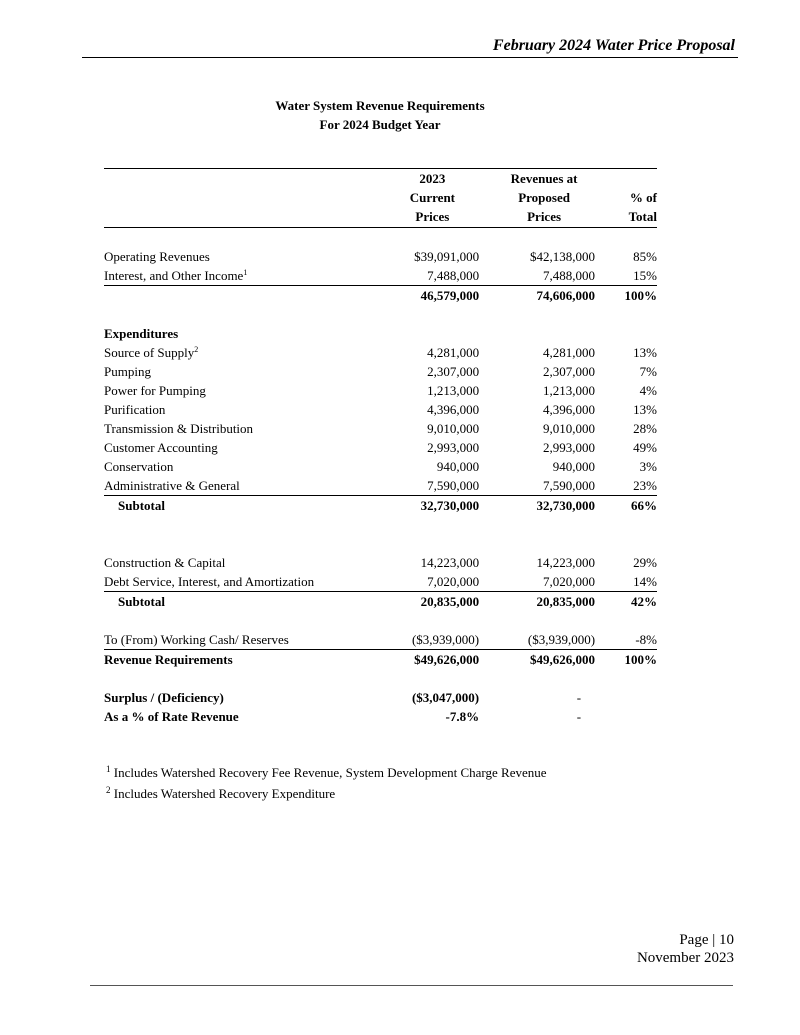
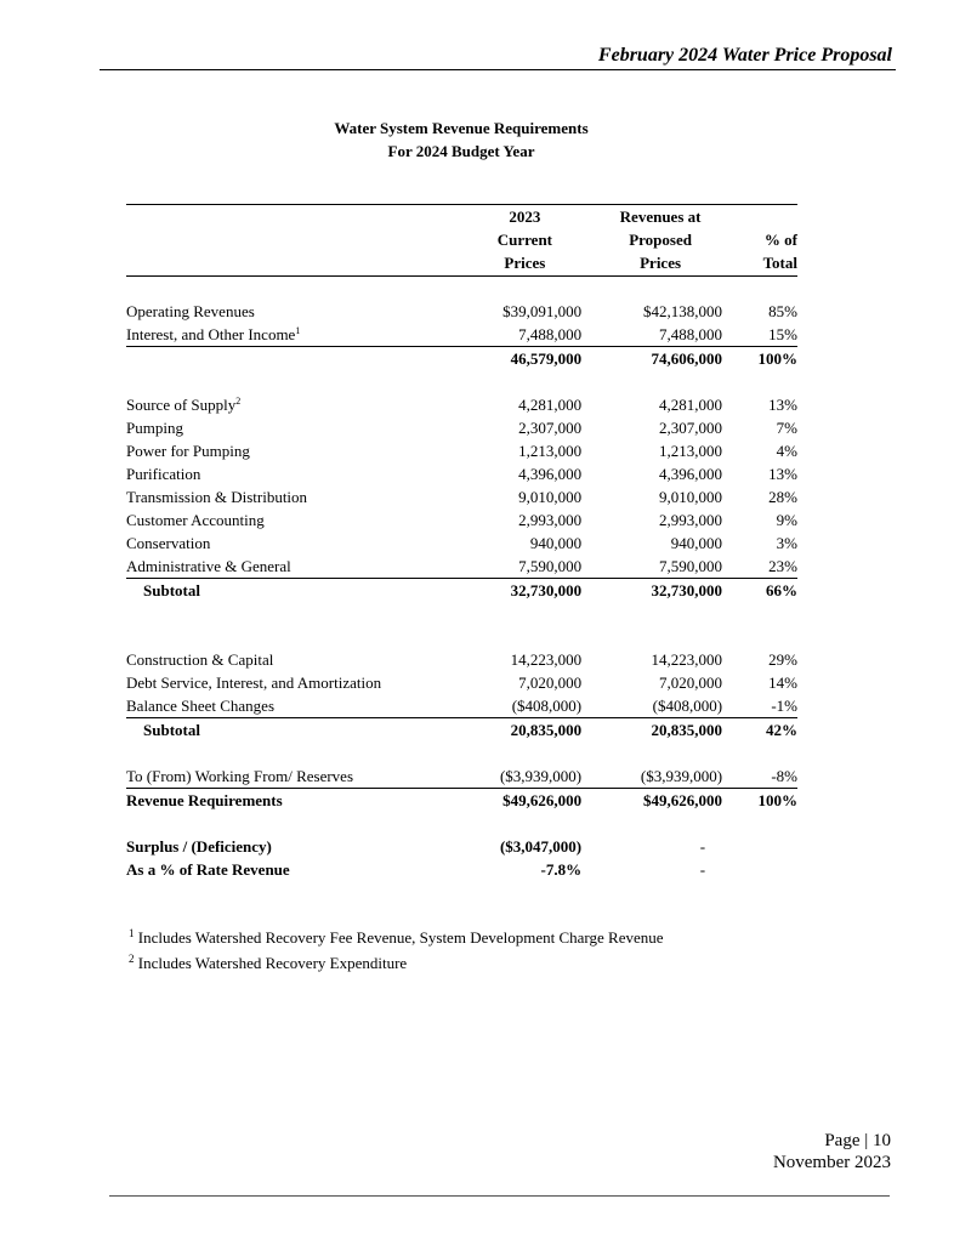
  February 2024 Water Price Proposal
  Water System Revenue Requirements
  For 2024 Budget Year
  	2023	Revenues at
  	Current	Proposed	% of
  	Prices	Prices	Total
  Operating Revenues	$39,091,000	$42,138,000	85%
  Interest, and Other Income1	7,488,000	7,488,000	15%
  	46,579,000	74,606,000	100%
- Expenditures
  Source of Supply2	4,281,000	4,281,000	13%
  Pumping	2,307,000	2,307,000	7%
  Power for Pumping	1,213,000	1,213,000	4%
  Purification	4,396,000	4,396,000	13%
  Transmission & Distribution	9,010,000	9,010,000	28%
- Customer Accounting	2,993,000	2,993,000	49%
+ Customer Accounting	2,993,000	2,993,000	9%
  Conservation	940,000	940,000	3%
  Administrative & General	7,590,000	7,590,000	23%
  Subtotal	32,730,000	32,730,000	66%
  Construction & Capital	14,223,000	14,223,000	29%
  Debt Service, Interest, and Amortization	7,020,000	7,020,000	14%
+ Balance Sheet Changes	($408,000)	($408,000)	-1%
  Subtotal	20,835,000	20,835,000	42%
- To (From) Working Cash/ Reserves	($3,939,000)	($3,939,000)	-8%
+ To (From) Working From/ Reserves	($3,939,000)	($3,939,000)	-8%
  Revenue Requirements	$49,626,000	$49,626,000	100%
  Surplus / (Deficiency)	($3,047,000)	-
  As a % of Rate Revenue	-7.8%	-
  1 Includes Watershed Recovery Fee Revenue, System Development Charge Revenue
  2 Includes Watershed Recovery Expenditure
  Page | 10
  November 2023
